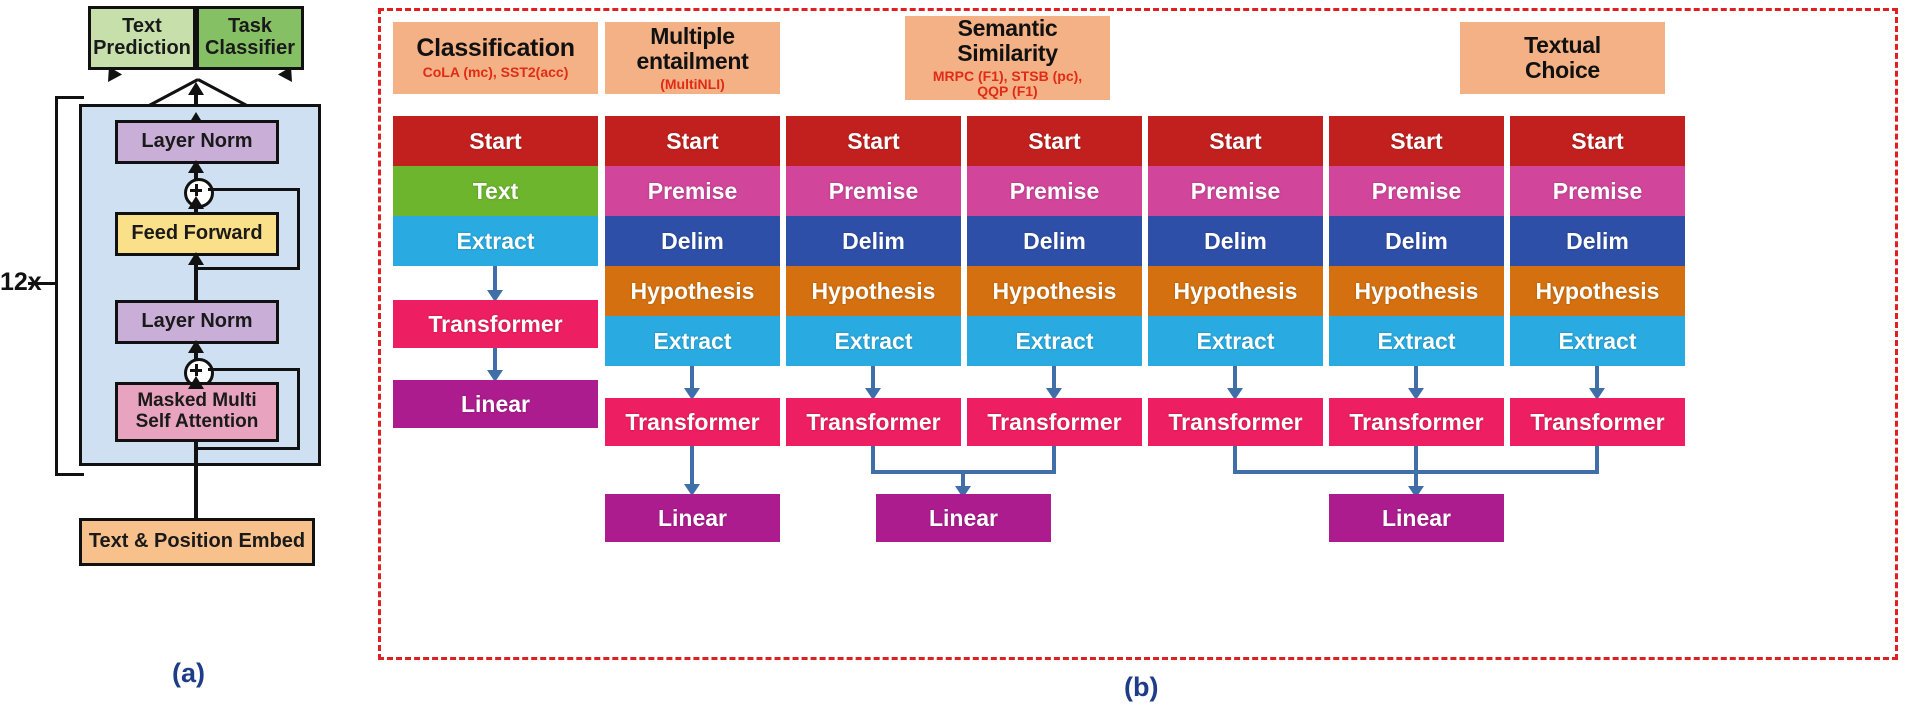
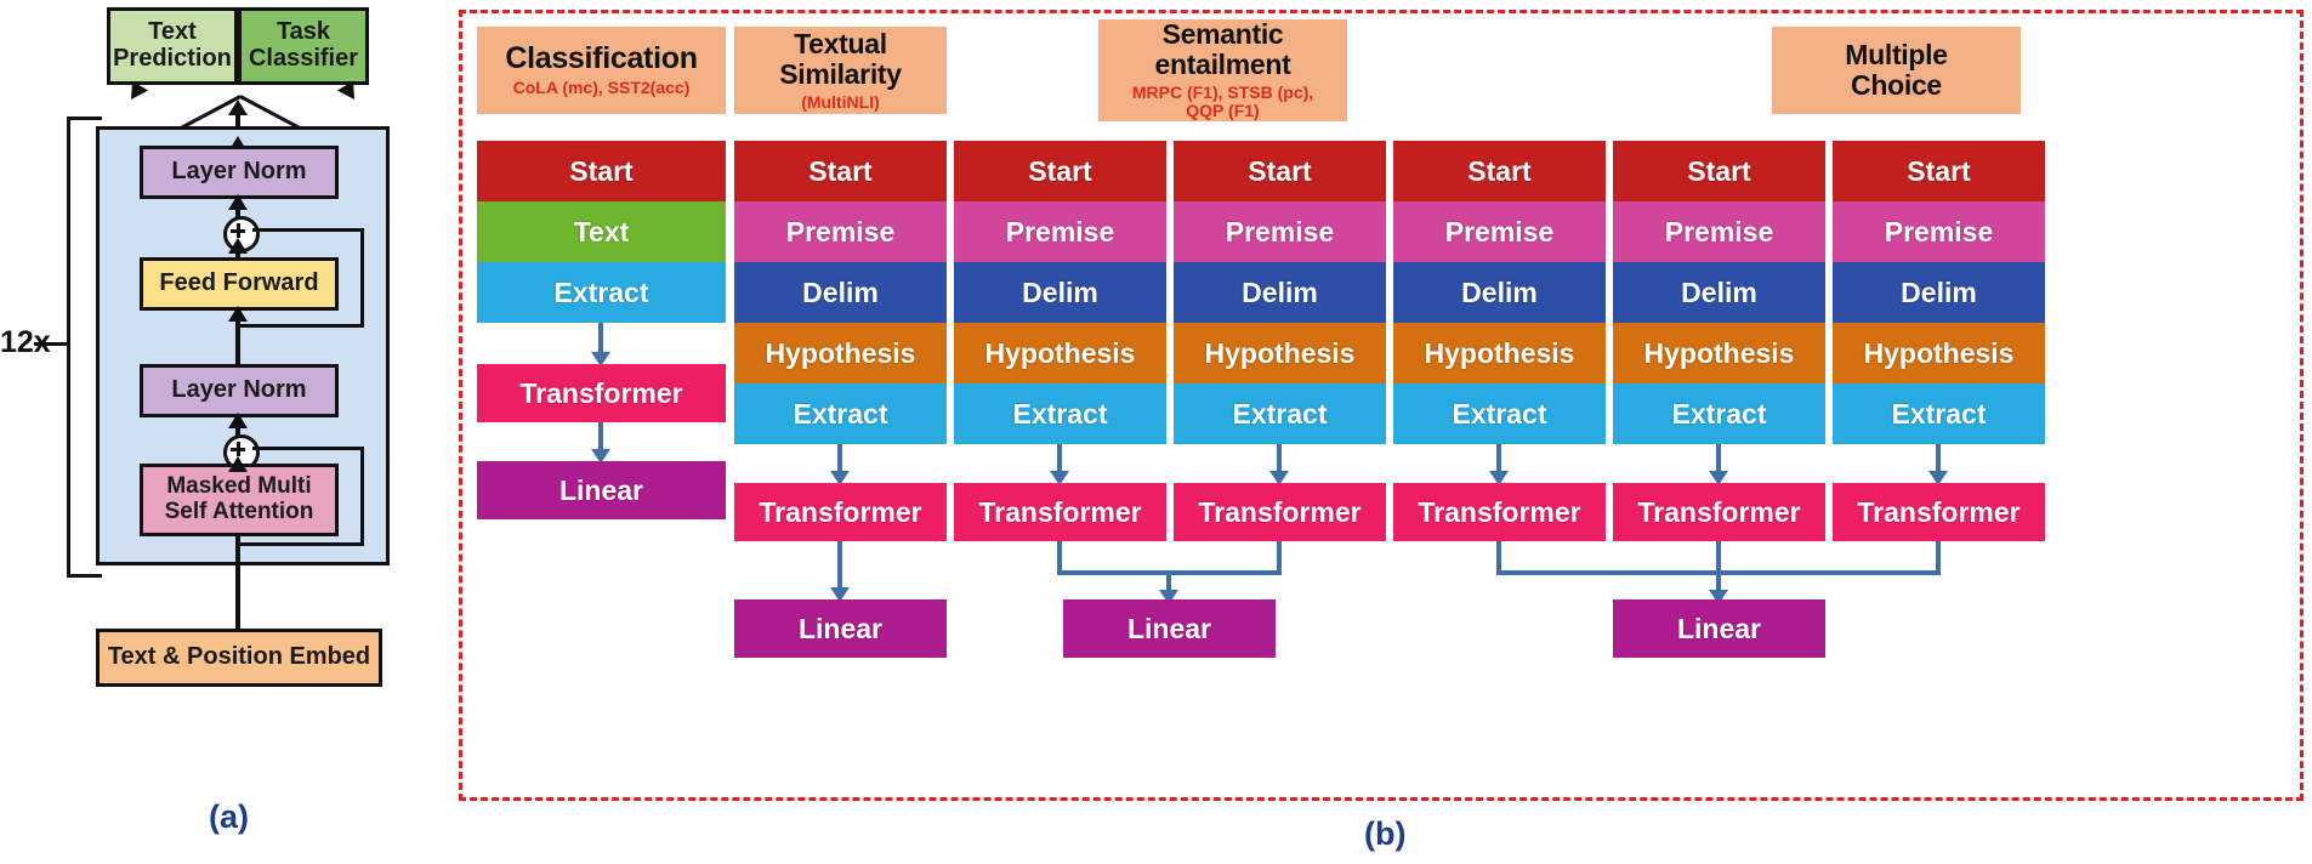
  Text
  Prediction
  Task
  Classifier
  Layer Norm
  Feed Forward
  Layer Norm
  Masked Multi
  Self Attention
  Text & Position Embed
  12x
  (a)
  Classification
  CoLA (mc), SST2(acc)
- Multiple
+ Textual
- entailment
+ Similarity
  (MultiNLI)
  Semantic
- Similarity
+ entailment
  MRPC (F1), STSB (pc),
  QQP (F1)
- Textual
+ Multiple
  Choice
  Start
  Text
  Extract
  Transformer
  Linear
  Start
  Premise
  Delim
  Hypothesis
  Extract
  Transformer
  Linear
  Start
  Premise
  Delim
  Hypothesis
  Extract
  Transformer
  Start
  Premise
  Delim
  Hypothesis
  Extract
  Transformer
  Linear
  Start
  Premise
  Delim
  Hypothesis
  Extract
  Transformer
  Start
  Premise
  Delim
  Hypothesis
  Extract
  Transformer
  Start
  Premise
  Delim
  Hypothesis
  Extract
  Transformer
  Linear
  (b)
